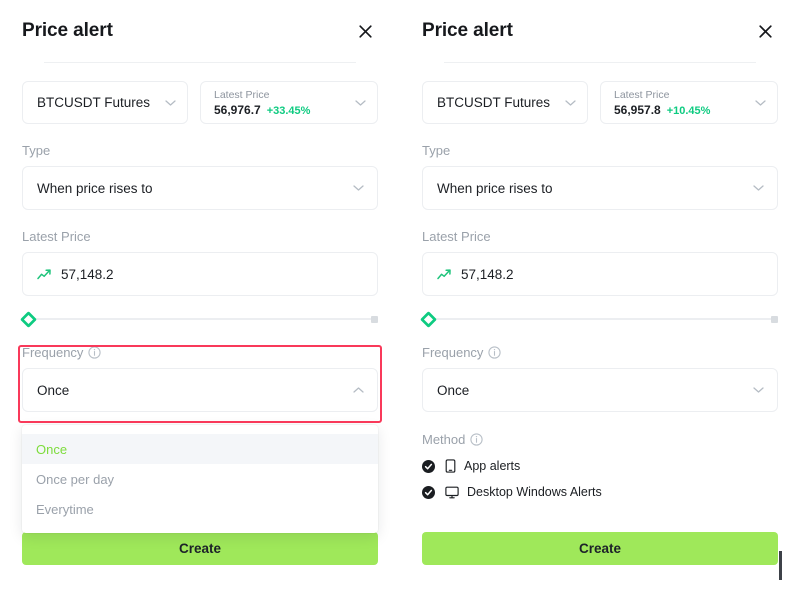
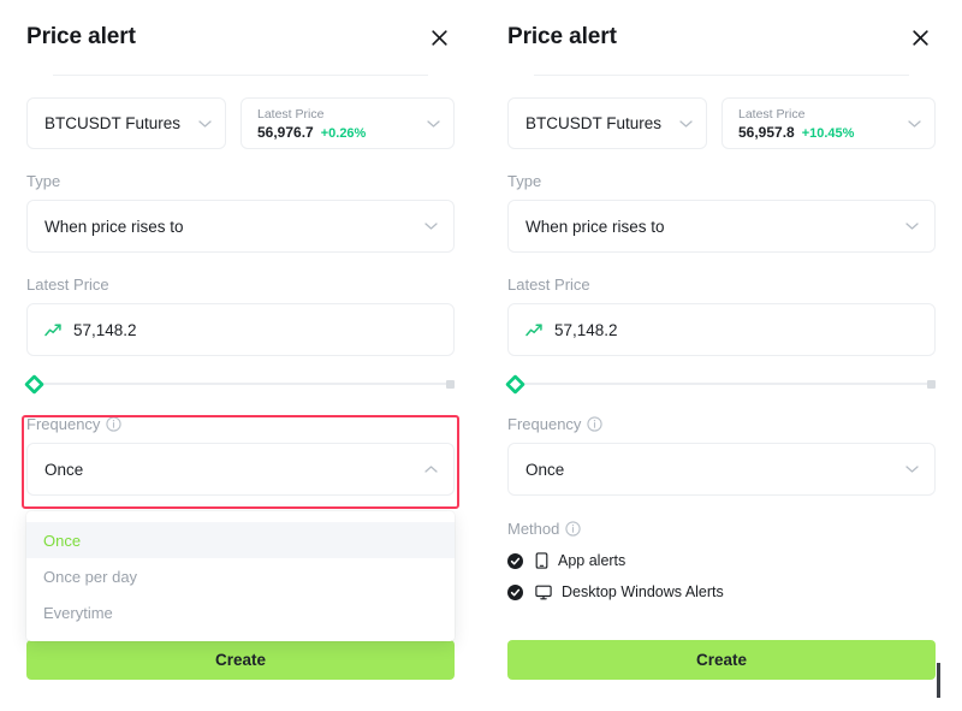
  Price alert
  BTCUSDT Futures
  Latest Price
  56,976.7
- +33.45%
+ +0.26%
  Type
  When price rises to
  Latest Price
  57,148.2
  Frequency
  Once
  Once
  Once per day
  Everytime
  Create
  Price alert
  BTCUSDT Futures
  Latest Price
  56,957.8
  +10.45%
  Type
  When price rises to
  Latest Price
  57,148.2
  Frequency
  Once
  Method
  App alerts
  Desktop Windows Alerts
  Create
